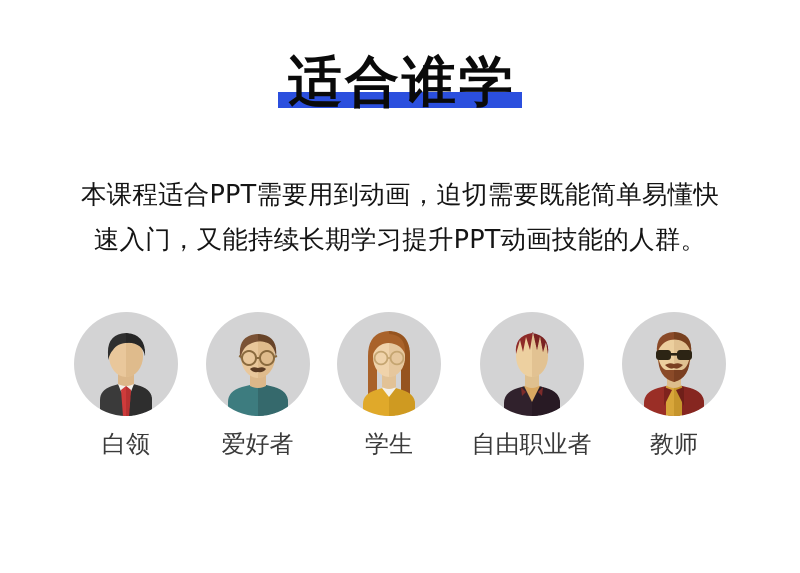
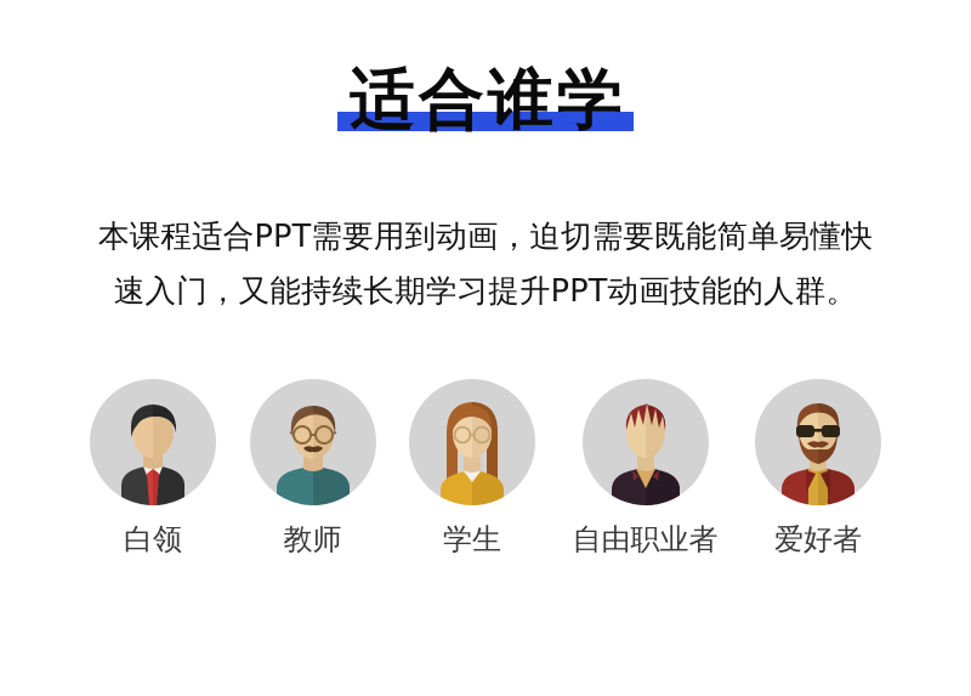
  适合谁学
  本课程适合PPT需要用到动画，迫切需要既能简单易懂快
  速入门，又能持续长期学习提升PPT动画技能的人群。
  白领
- 爱好者
+ 教师
  学生
  自由职业者
- 教师
+ 爱好者
